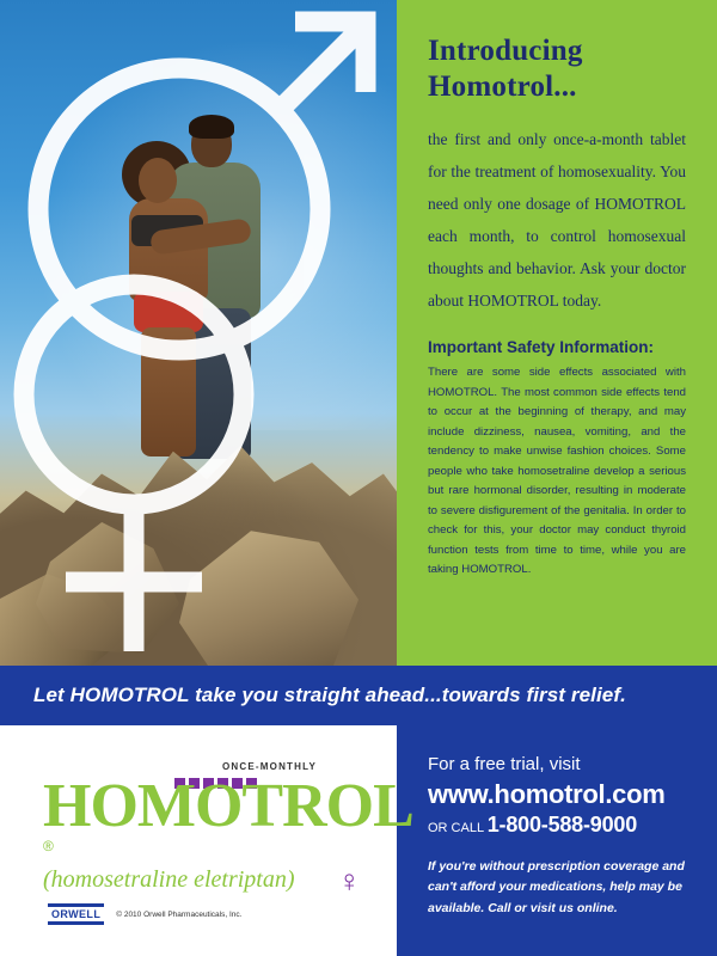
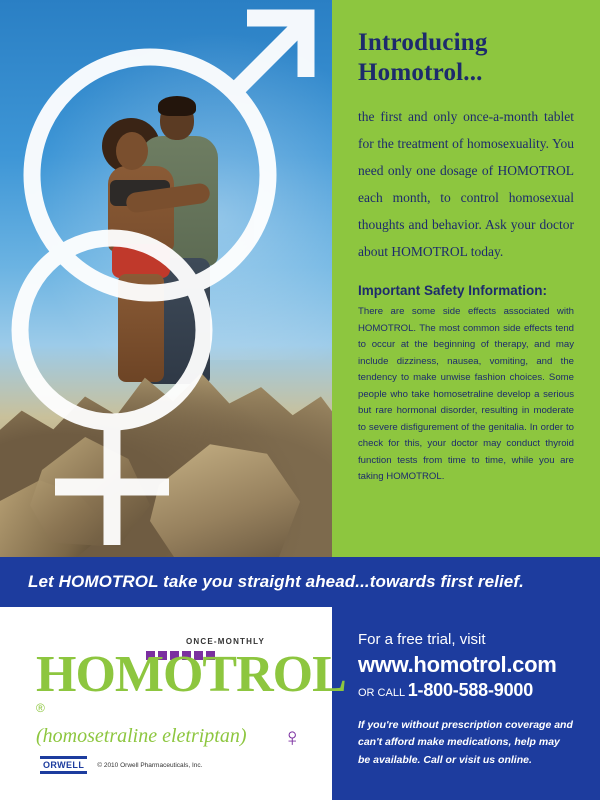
  Introducing Homotrol...
  the first and only once-a-month tablet for the treatment of homosexuality. You need only one dosage of HOMOTROL each month, to control homosexual thoughts and behavior. Ask your doctor about HOMOTROL today.
  Important Safety Information:
  There are some side effects associated with HOMOTROL. The most common side effects tend to occur at the beginning of therapy, and may include dizziness, nausea, vomiting, and the tendency to make unwise fashion choices. Some people who take homosetraline develop a serious but rare hormonal disorder, resulting in moderate to severe disfigurement of the genitalia. In order to check for this, your doctor may conduct thyroid function tests from time to time, while you are taking HOMOTROL.
  Let HOMOTROL take you straight ahead...towards first relief.
  ONCE-MONTHLY
  HOMOTROL®
  (homosetraline eletriptan)
  ♀
  ORWELL
  For a free trial, visit
  www.homotrol.com
  OR CALL 1-800-588-9000
- If you're without prescription coverage and can't afford your medications, help may be available. Call or visit us online.
+ If you're without prescription coverage and can't afford make medications, help may be available. Call or visit us online.
